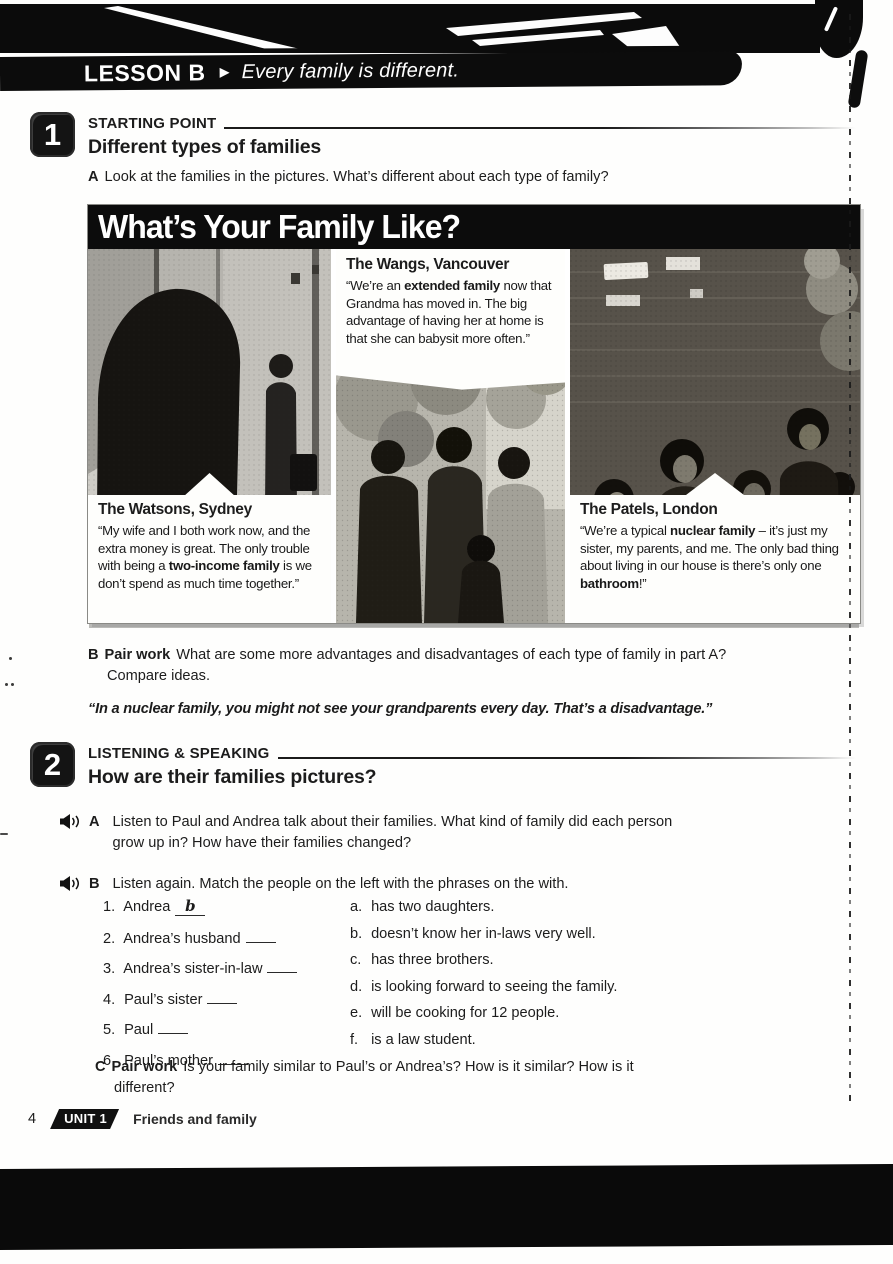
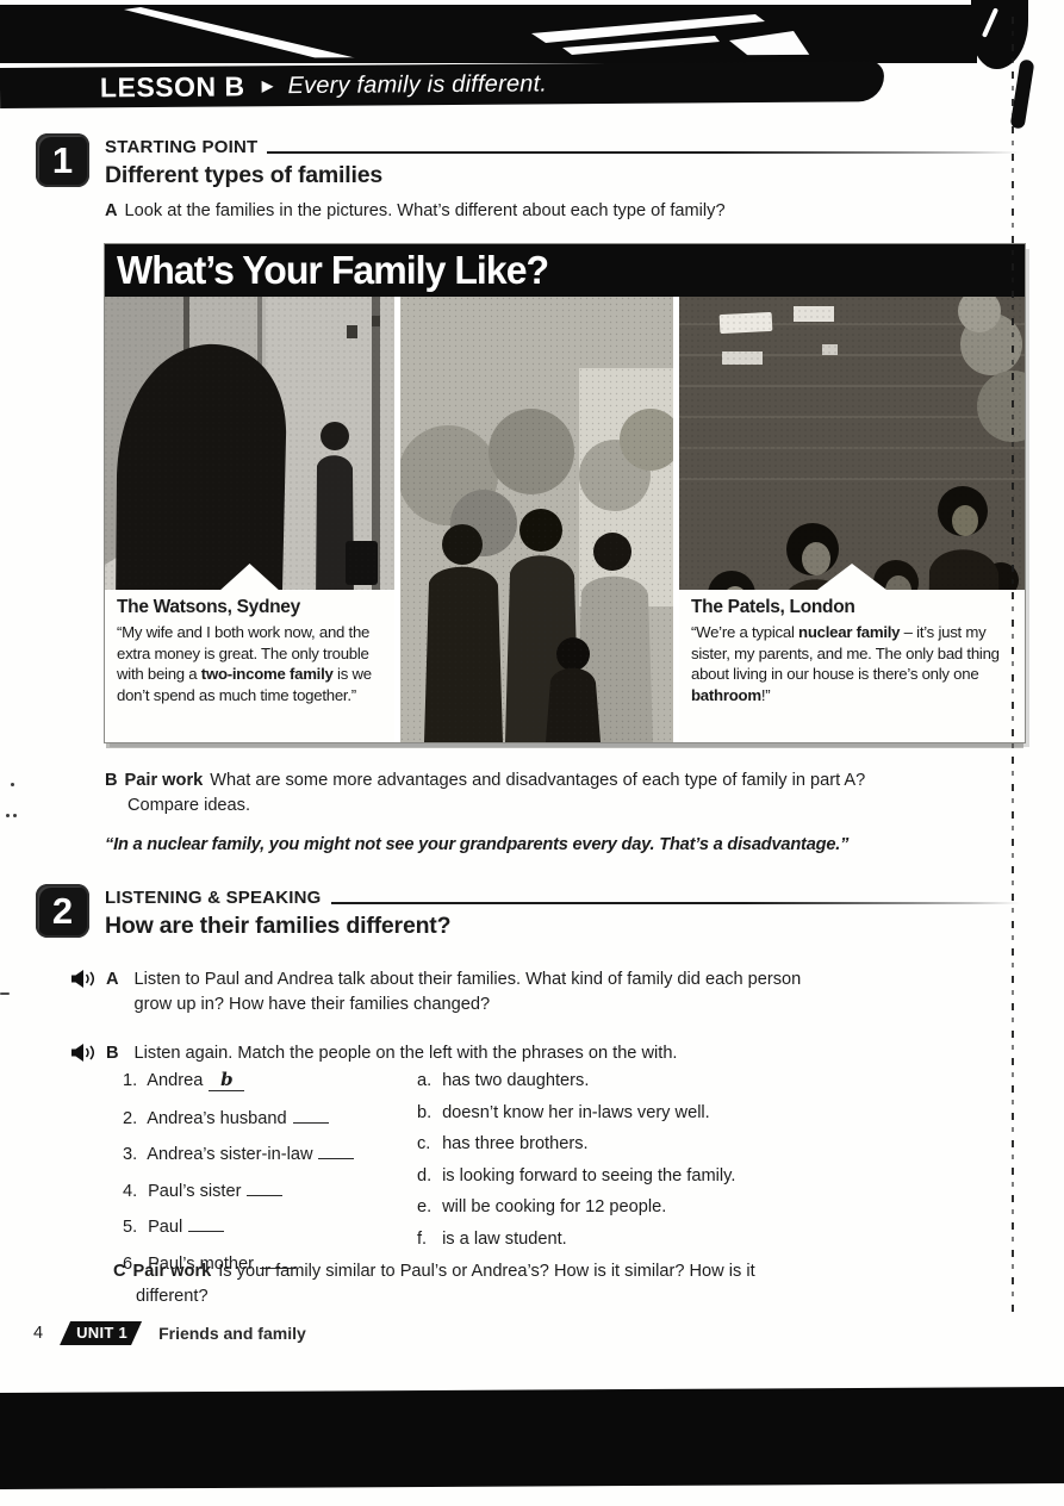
  LESSON B
  ▶
  Every family is different.
  1
  STARTING POINT
  Different types of families
  A Look at the families in the pictures. What’s different about each type of family?
  What’s Your Family Like?
  The Watsons, Sydney
  “My wife and I both work now, and the extra money is great. The only trouble with being a two-income family is we don’t spend as much time together.”
- The Wangs, Vancouver
- “We’re an extended family now that Grandma has moved in. The big advantage of having her at home is that she can babysit more often.”
  The Patels, London
  “We’re a typical nuclear family – it’s just my sister, my parents, and me. The only bad thing about living in our house is there’s only one bathroom!”
  B Pair work What are some more advantages and disadvantages of each type of family in part A? Compare ideas.
  “In a nuclear family, you might not see your grandparents every day. That’s a disadvantage.”
  2
  LISTENING & SPEAKING
- How are their families pictures?
+ How are their families different?
  A
  Listen to Paul and Andrea talk about their families. What kind of family did each person grow up in? How have their families changed?
  B
  Listen again. Match the people on the left with the phrases on the with.
  1. Andrea b
  2. Andrea’s husband
  3. Andrea’s sister-in-law
  4. Paul’s sister
  5. Paul
  6. Paul’s mother
  a. has two daughters.
  b. doesn’t know her in-laws very well.
  c. has three brothers.
  d. is looking forward to seeing the family.
  e. will be cooking for 12 people.
  f. is a law student.
  C Pair work Is your family similar to Paul’s or Andrea’s? How is it similar? How is it different?
  4
  UNIT 1
  Friends and family
